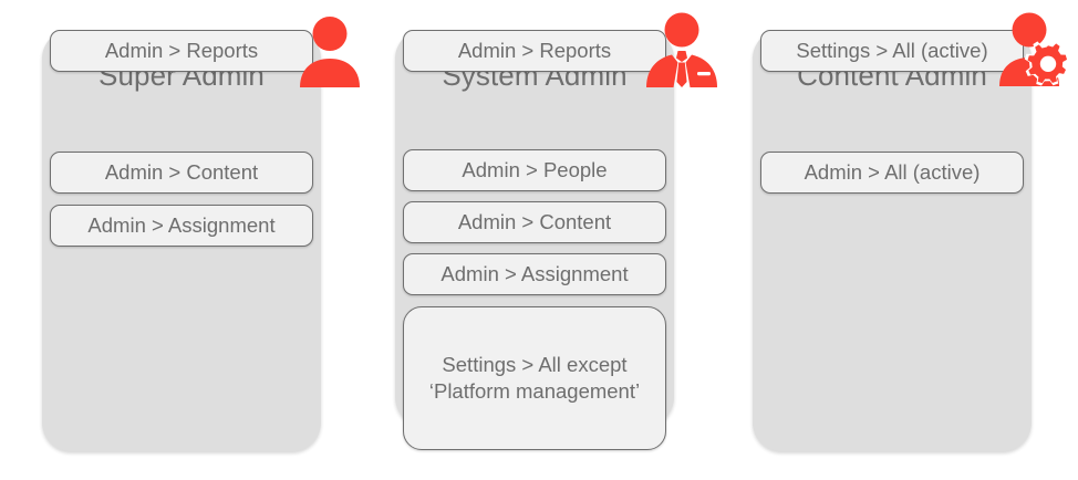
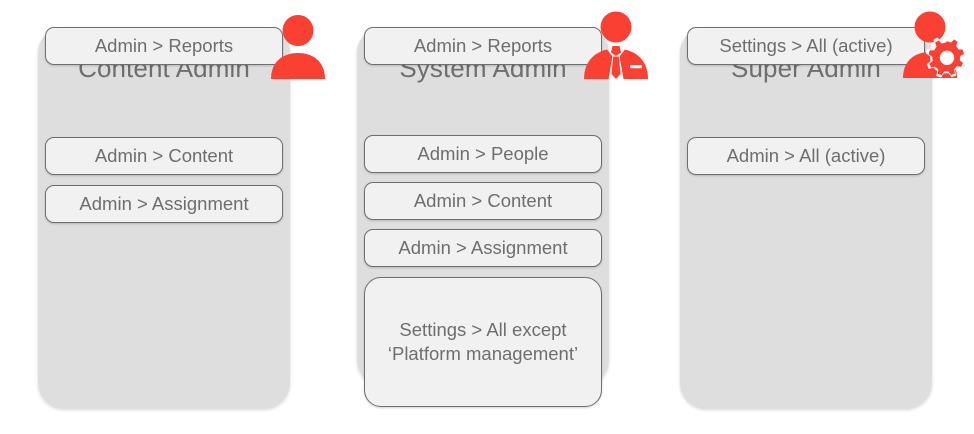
- Super Admin
+ Content Admin
  Admin > Content
  Admin > Assignment
  Admin > Reports
  System Admin
  Admin > People
  Admin > Content
  Admin > Assignment
  Admin > Reports
  Settings > All except
  ‘Platform management’
- Content Admin
+ Super Admin
  Admin > All (active)
  Settings > All (active)
